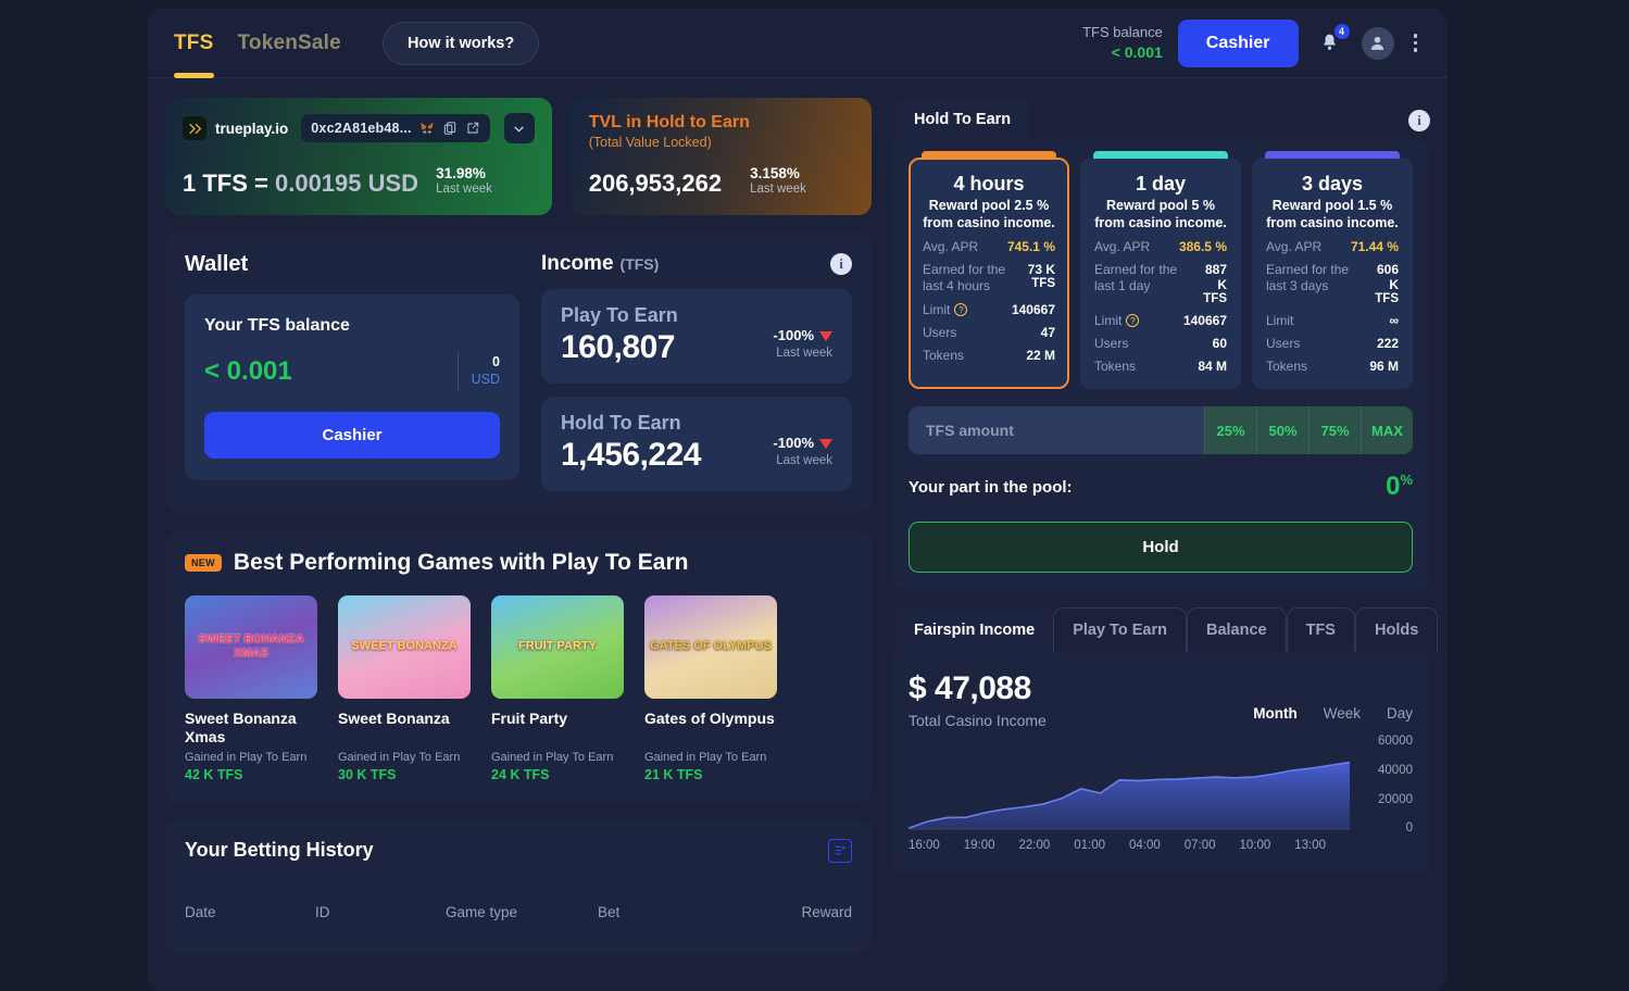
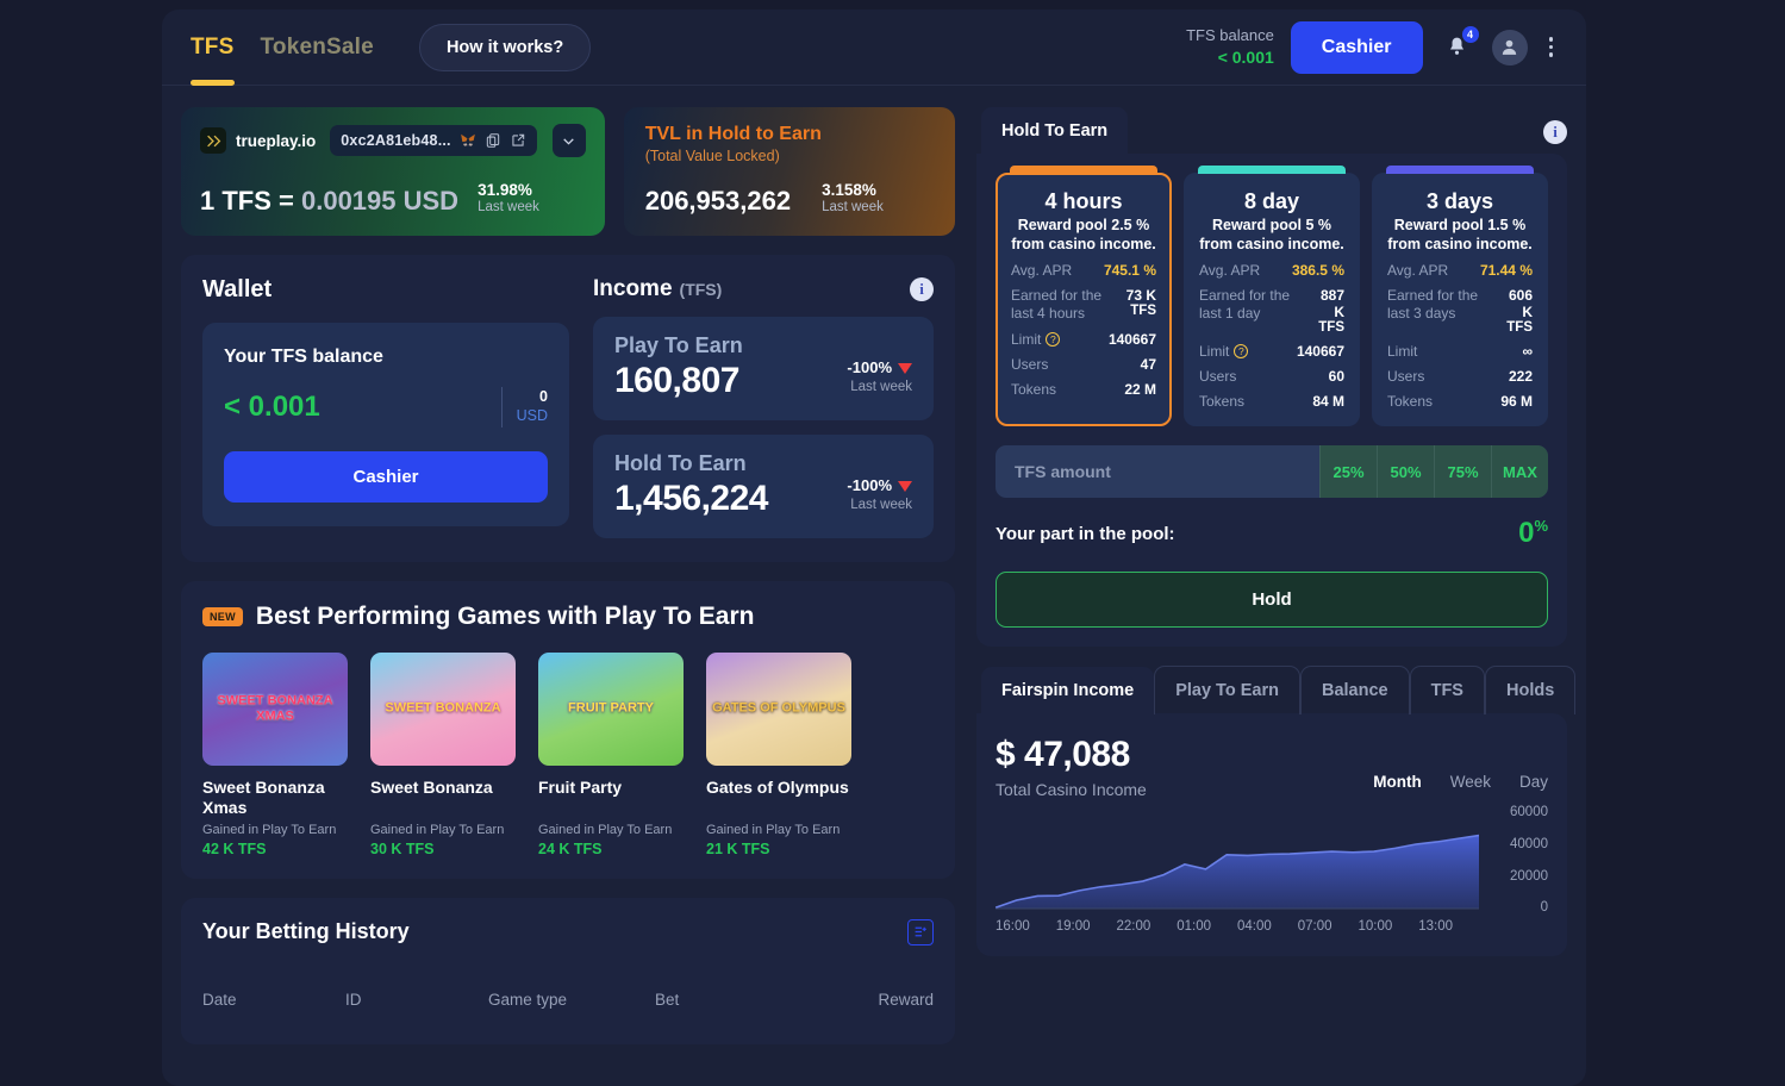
  TFS
  TokenSale
  How it works?
  TFS balance
  < 0.001
  Cashier
  4
  trueplay.io
  0xc2A81eb48...
  1 TFS = 0.00195 USD
  31.98%
  Last week
  TVL in Hold to Earn
  (Total Value Locked)
  206,953,262
  3.158%
  Last week
  Wallet
  Your TFS balance
  < 0.001
  0
  USD
  Cashier
  Income
  (TFS)
  i
  Play To Earn
  160,807
  -100%
  Last week
  Hold To Earn
  1,456,224
  -100%
  Last week
  NEW
  Best Performing Games with Play To Earn
  SWEET BONANZA XMAS
  Sweet Bonanza Xmas
  Gained in Play To Earn
  42 K TFS
  SWEET BONANZA
  Sweet Bonanza
  Gained in Play To Earn
  30 K TFS
  FRUIT PARTY
  Fruit Party
  Gained in Play To Earn
  24 K TFS
  GATES OF OLYMPUS
  Gates of Olympus
  Gained in Play To Earn
  21 K TFS
  Your Betting History
  Date
  ID
  Game type
  Bet
  Reward
  Hold To Earn
  i
  4 hours
  Reward pool 2.5 % from casino income.
  Avg. APR
  745.1 %
  Earned for the last 4 hours
  73 K
  TFS
  Limit
  ?
  140667
  Users
  47
  Tokens
  22 M
- 1 day
+ 8 day
  Reward pool 5 % from casino income.
  Avg. APR
  386.5 %
  Earned for the last 1 day
  887 K
  TFS
  Limit
  ?
  140667
  Users
  60
  Tokens
  84 M
  3 days
  Reward pool 1.5 % from casino income.
  Avg. APR
  71.44 %
  Earned for the last 3 days
  606 K
  TFS
  Limit
  ∞
  Users
  222
  Tokens
  96 M
  TFS amount
  25%
  50%
  75%
  MAX
  Your part in the pool:
  0%
  Hold
  Fairspin Income
  Play To Earn
  Balance
  TFS
  Holds
  $ 47,088
  Total Casino Income
  Month
  Week
  Day
  60000
  40000
  20000
  0
  16:00
  19:00
  22:00
  01:00
  04:00
  07:00
  10:00
  13:00
